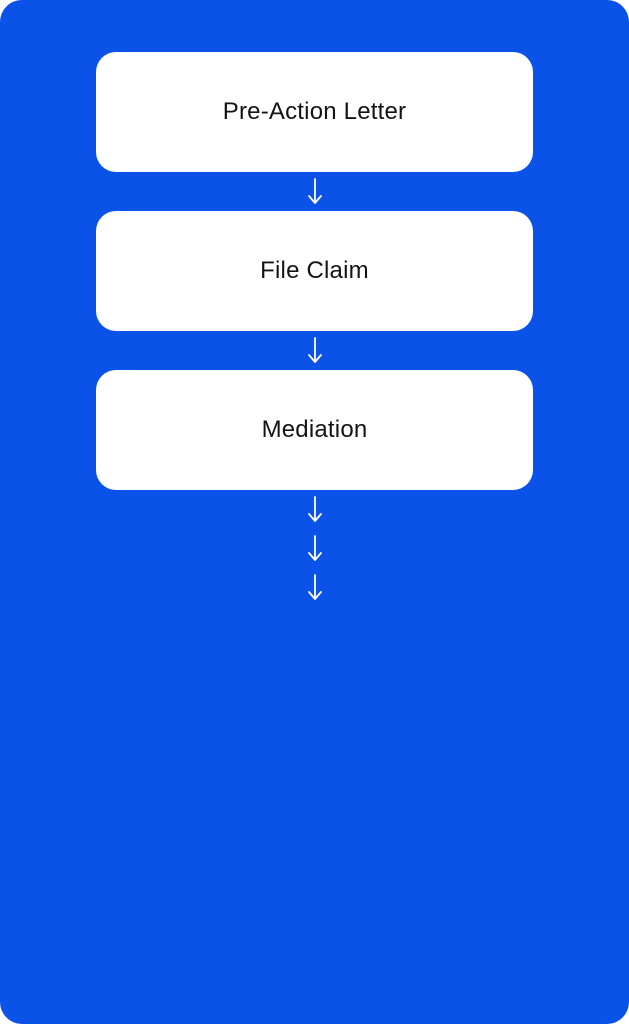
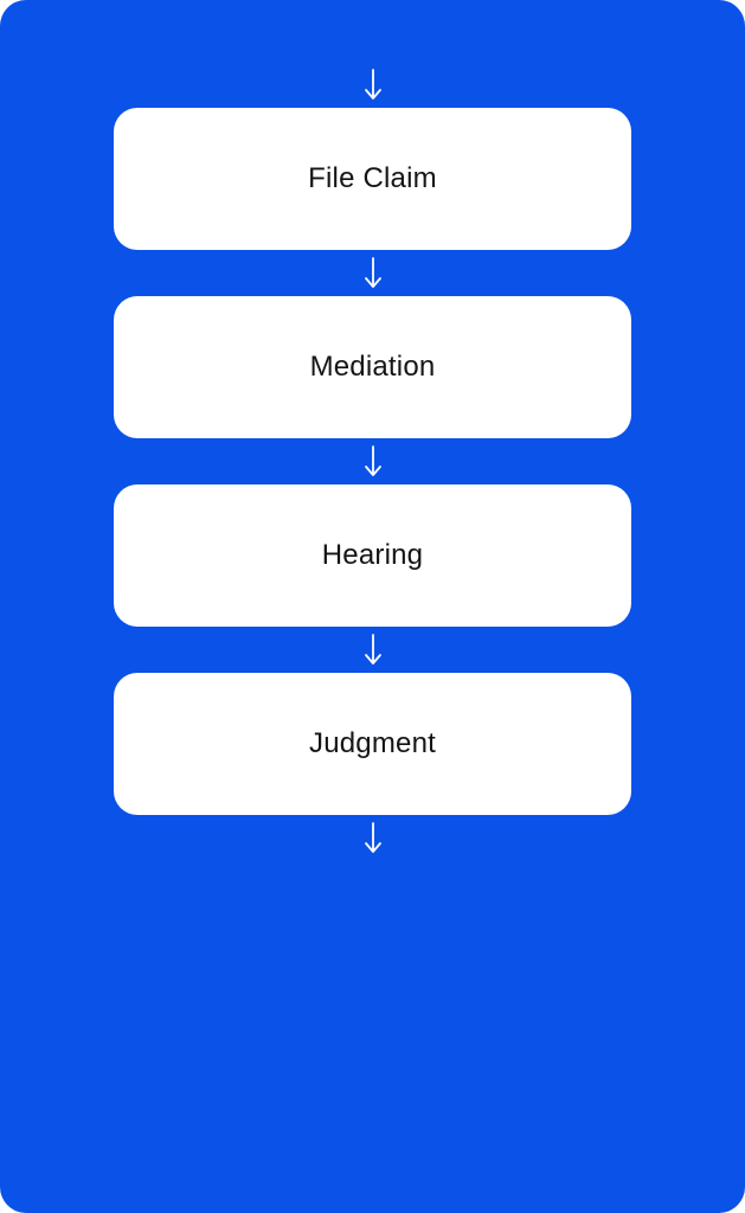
- Pre-Action Letter
  File Claim
  Mediation
+ Hearing
+ Judgment
